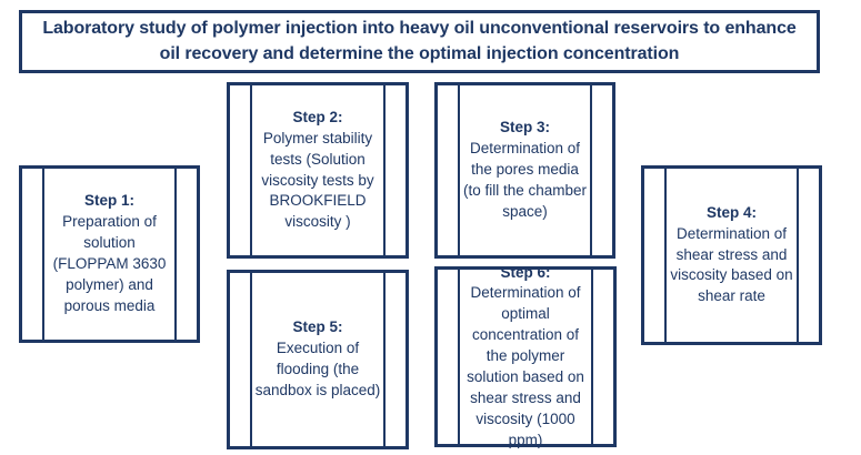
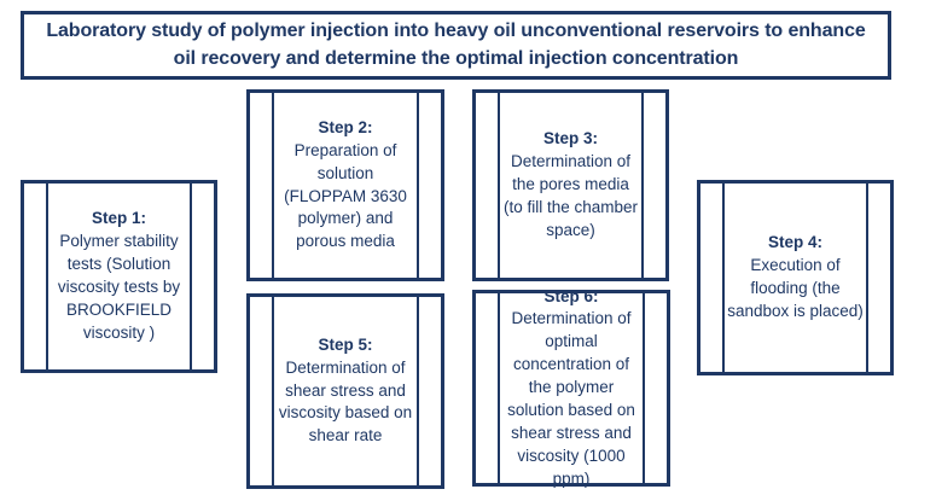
  Laboratory study of polymer injection into heavy oil unconventional reservoirs to enhance oil recovery and determine the optimal injection concentration
  Step 1:
- Preparation of solution (FLOPPAM 3630 polymer) and porous media
+ Polymer stability tests (Solution viscosity tests by BROOKFIELD viscosity )
  Step 2:
- Polymer stability tests (Solution viscosity tests by BROOKFIELD viscosity )
+ Preparation of solution (FLOPPAM 3630 polymer) and porous media
  Step 3:
  Determination of the pores media (to fill the chamber space)
  Step 4:
- Determination of shear stress and viscosity based on shear rate
+ Execution of flooding (the sandbox is placed)
  Step 5:
- Execution of flooding (the sandbox is placed)
+ Determination of shear stress and viscosity based on shear rate
  Step 6:
  Determination of optimal concentration of the polymer solution based on shear stress and viscosity (1000 ppm)
